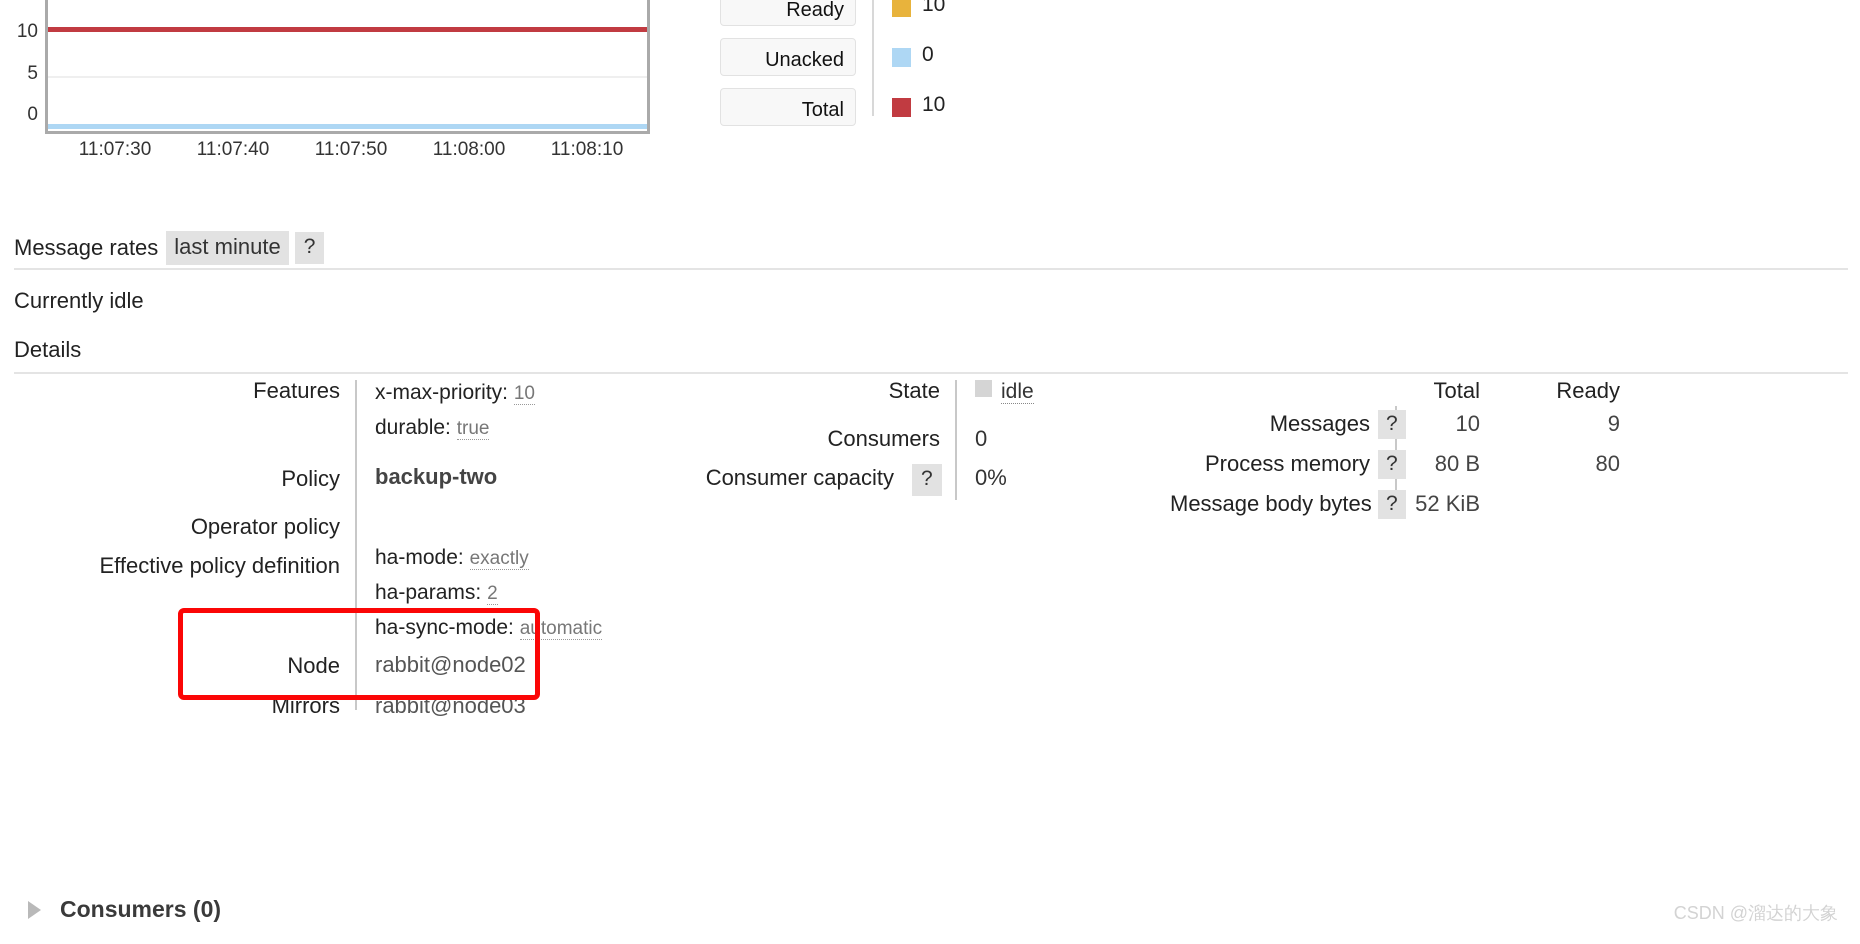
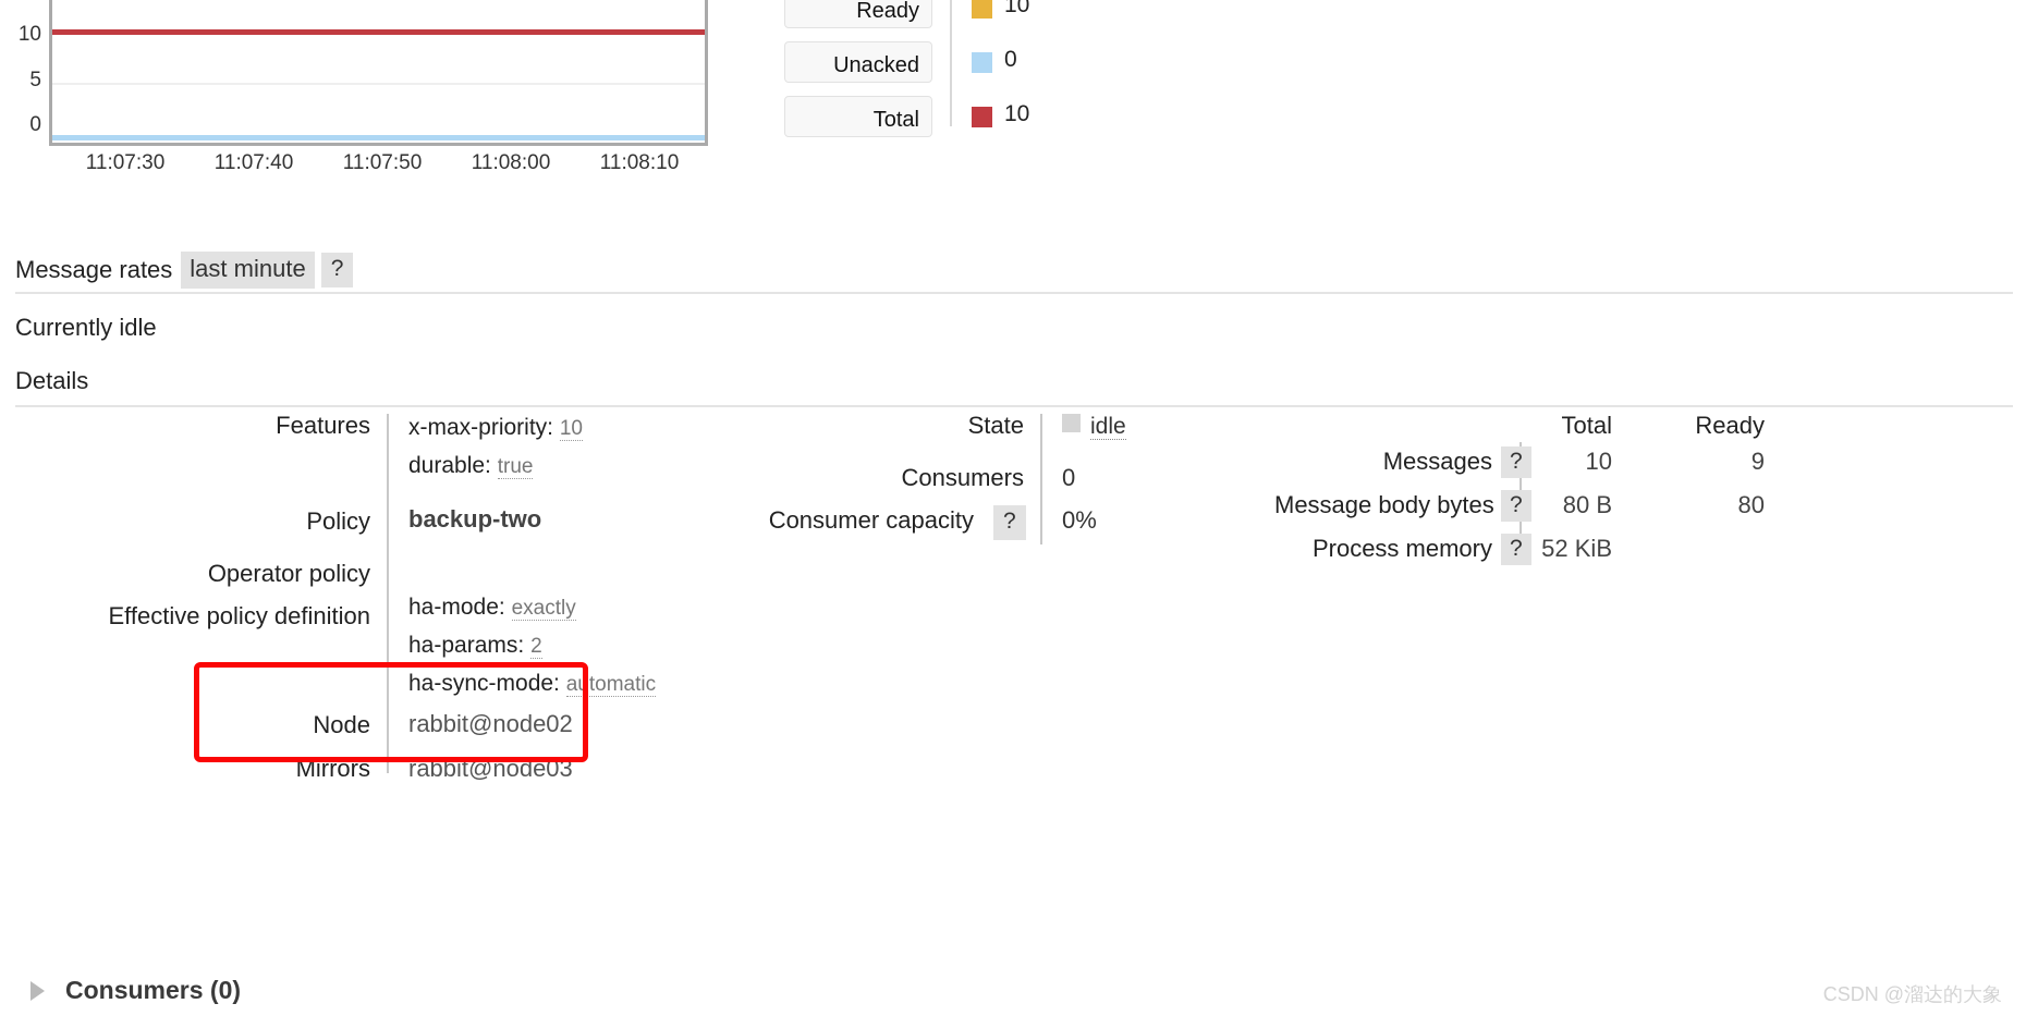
  10
  5
  0
  11:07:30
  11:07:40
  11:07:50
  11:08:00
  11:08:10
  Ready
  10
  Unacked
  0
  Total
  10
  Message rates
  last minute
  ?
  Currently idle
  Details
  Features
  x-max-priority: 10
  durable: true
  Policy
  backup-two
  Operator policy
  Effective policy definition
  ha-mode: exactly
  ha-params: 2
  ha-sync-mode: automatic
  Node
  rabbit@node02
  Mirrors
  rabbit@node03
  State
  idle
  Consumers
  0
  Consumer capacity
  ?
  0%
  Total
  Ready
  Messages
  ?
  10
  9
- Process memory
+ Message body bytes
  ?
  80 B
  80
- Message body bytes
+ Process memory
  ?
  52 KiB
  Consumers (0)
  CSDN @溜达的大象
